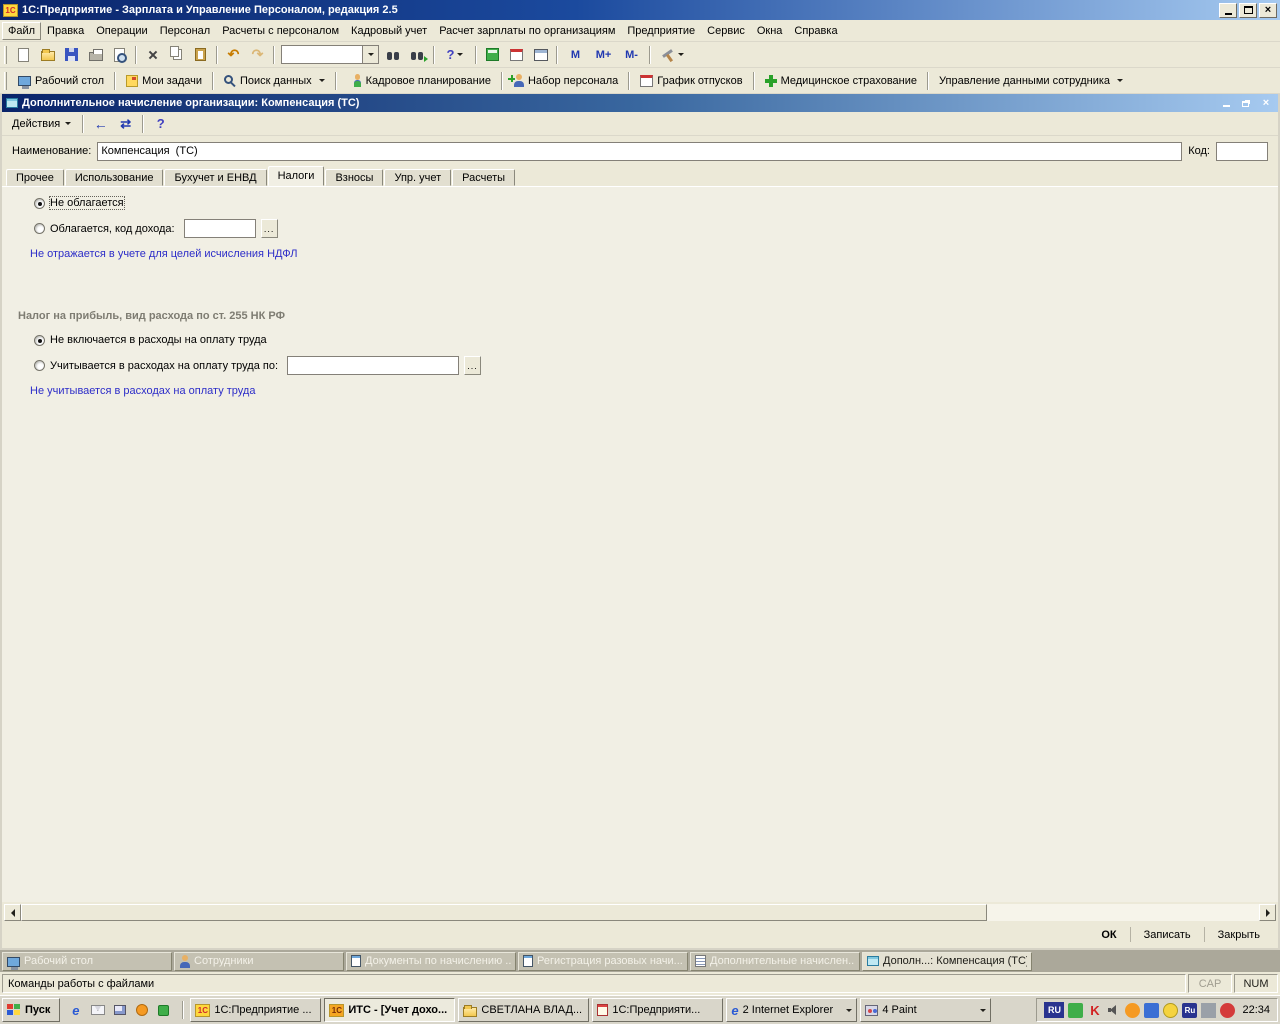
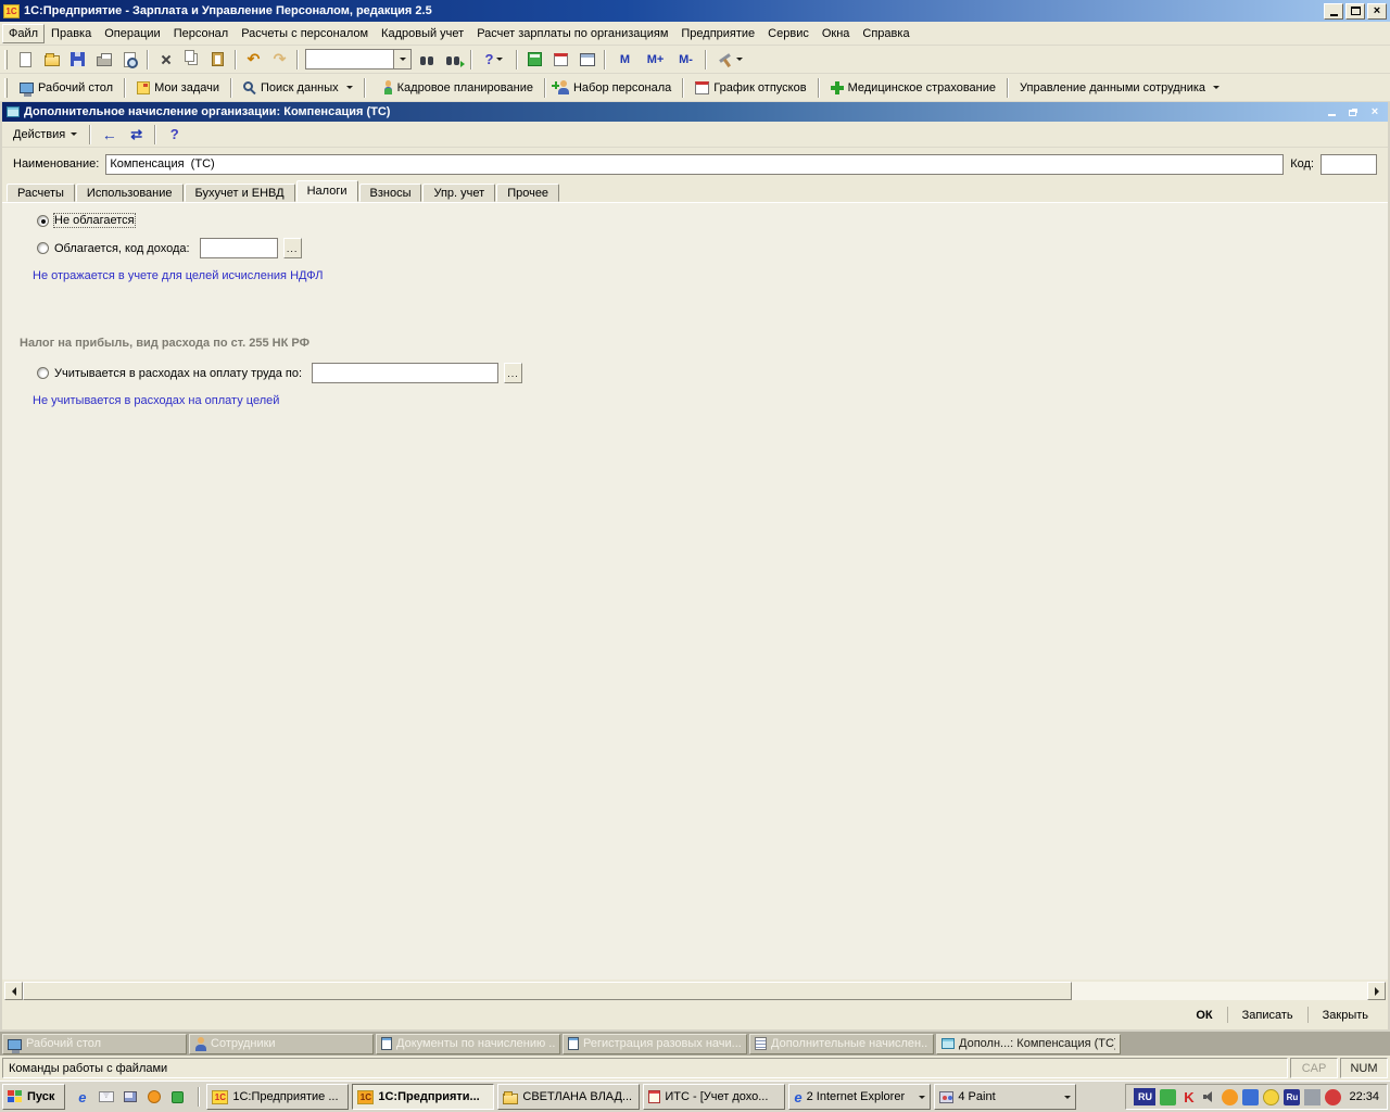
  1С
  1С:Предприятие - Зарплата и Управление Персоналом, редакция 2.5
  ×
  Файл
  Правка
  Операции
  Персонал
  Расчеты с персоналом
  Кадровый учет
  Расчет зарплаты по организациям
  Предприятие
  Сервис
  Окна
  Справка
  ?
  M
  M+
  M-
  Рабочий стол
  Мои задачи
  Поиск данных
  Кадровое планирование
  Набор персонала
  График отпусков
  Медицинское страхование
  Управление данными сотрудника
  Дополнительное начисление организации: Компенсация (ТС)
  ×
  Действия
  ?
  Наименование:
  Компенсация (ТС)
  Код:
- Прочее
+ Расчеты
  Использование
  Бухучет и ЕНВД
  Налоги
  Взносы
  Упр. учет
- Расчеты
+ Прочее
  Не облагается
  Облагается, код дохода:
  ...
  Не отражается в учете для целей исчисления НДФЛ
  Налог на прибыль, вид расхода по ст. 255 НК РФ
- Не включается в расходы на оплату труда
  Учитывается в расходах на оплату труда по:
  ...
- Не учитывается в расходах на оплату труда
+ Не учитывается в расходах на оплату целей
  ОК
  Записать
  Закрыть
  Рабочий стол
  Сотрудники
  Документы по начислению ..
  Регистрация разовых начи...
  Дополнительные начислен..
  Дополн...: Компенсация (ТС
  Команды работы с файлами
  CAP
  NUM
  Пуск
  e
  1С
  1С:Предприятие ...
  1С
- ИТС - [Учет дохо...
+ 1С:Предприяти...
  СВЕТЛАНА ВЛАД...
- 1С:Предприяти...
+ ИТС - [Учет дохо...
  e
  2 Internet Explorer
  4 Paint
  RU
  K
  Ru
  22:34
